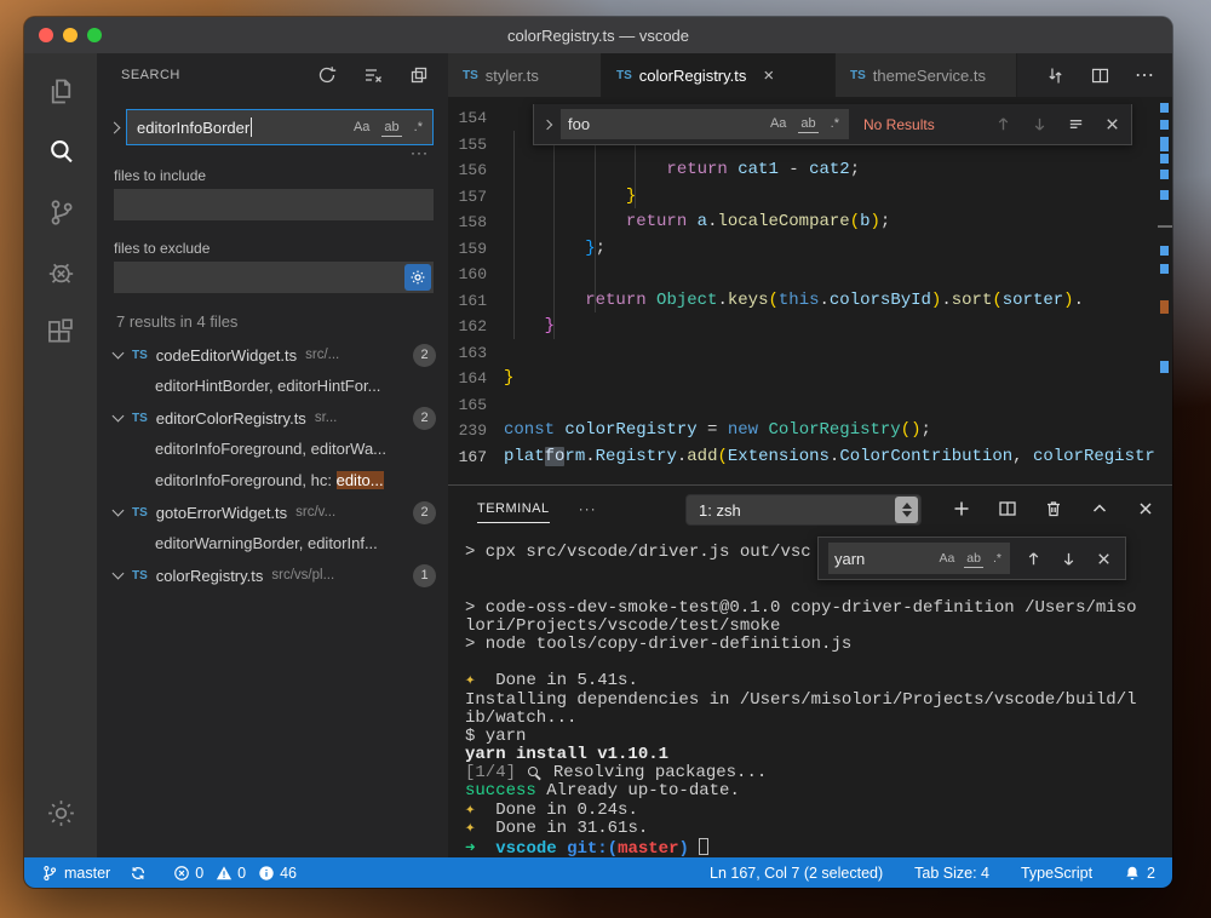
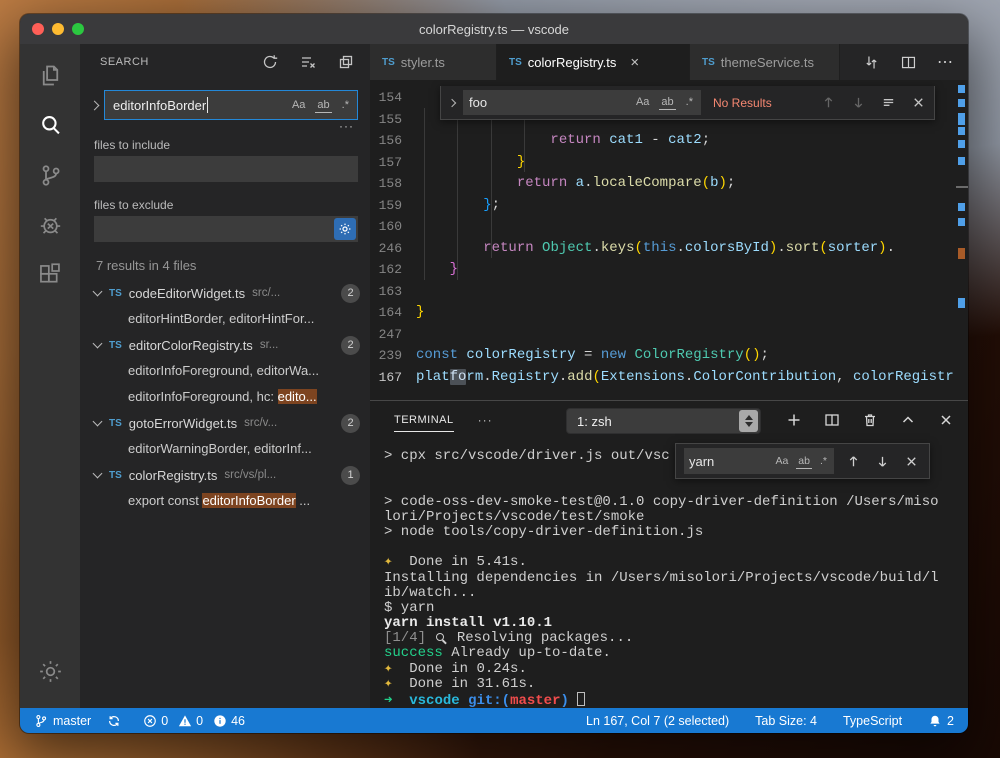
  colorRegistry.ts — vscode
  SEARCH
  editorInfoBorder
  Aa
  ab
  .*
  ···
  files to include
  files to exclude
  7 results in 4 files
  TS
  codeEditorWidget.ts
  src/...
  2
  editorHintBorder, editorHintFor...
  TS
  editorColorRegistry.ts
  sr...
  2
  editorInfoForeground, editorWa...
  editorInfoForeground, hc: edito...
  TS
  gotoErrorWidget.ts
  src/v...
  2
  editorWarningBorder, editorInf...
  TS
  colorRegistry.ts
  src/vs/pl...
  1
+ export const editorInfoBorder ...
  TS
  styler.ts
  TS
  colorRegistry.ts
  ×
  TS
  themeService.ts
  ⋯
  154
  155
  156
  return cat1 - cat2;
  157
  }
  158
  return a.localeCompare(b);
  159
  };
  160
- 161
+ 246
  return Object.keys(this.colorsById).sort(sorter).
  162
  }
  163
  164
  }
- 165
+ 247
  239
  const colorRegistry = new ColorRegistry();
  167
  platform.Registry.add(Extensions.ColorContribution, colorRegistr
  foo
  Aa
  ab
  .*
  No Results
  TERMINAL
  ···
  1: zsh
  > cpx src/vscode/driver.js out/vsc
  > code-oss-dev-smoke-test@0.1.0 copy-driver-definition /Users/miso
  lori/Projects/vscode/test/smoke
  > node tools/copy-driver-definition.js
  ✦ Done in 5.41s.
  Installing dependencies in /Users/misolori/Projects/vscode/build/l
  ib/watch...
  $ yarn
  yarn install v1.10.1
  [1/4] Resolving packages...
  success Already up-to-date.
  ✦ Done in 0.24s.
  ✦ Done in 31.61s.
  ➜ vscode git:(master)
  yarn
  Aa
  ab
  .*
  master
  0
  0
  46
  Ln 167, Col 7 (2 selected)
  Tab Size: 4
  TypeScript
  2
